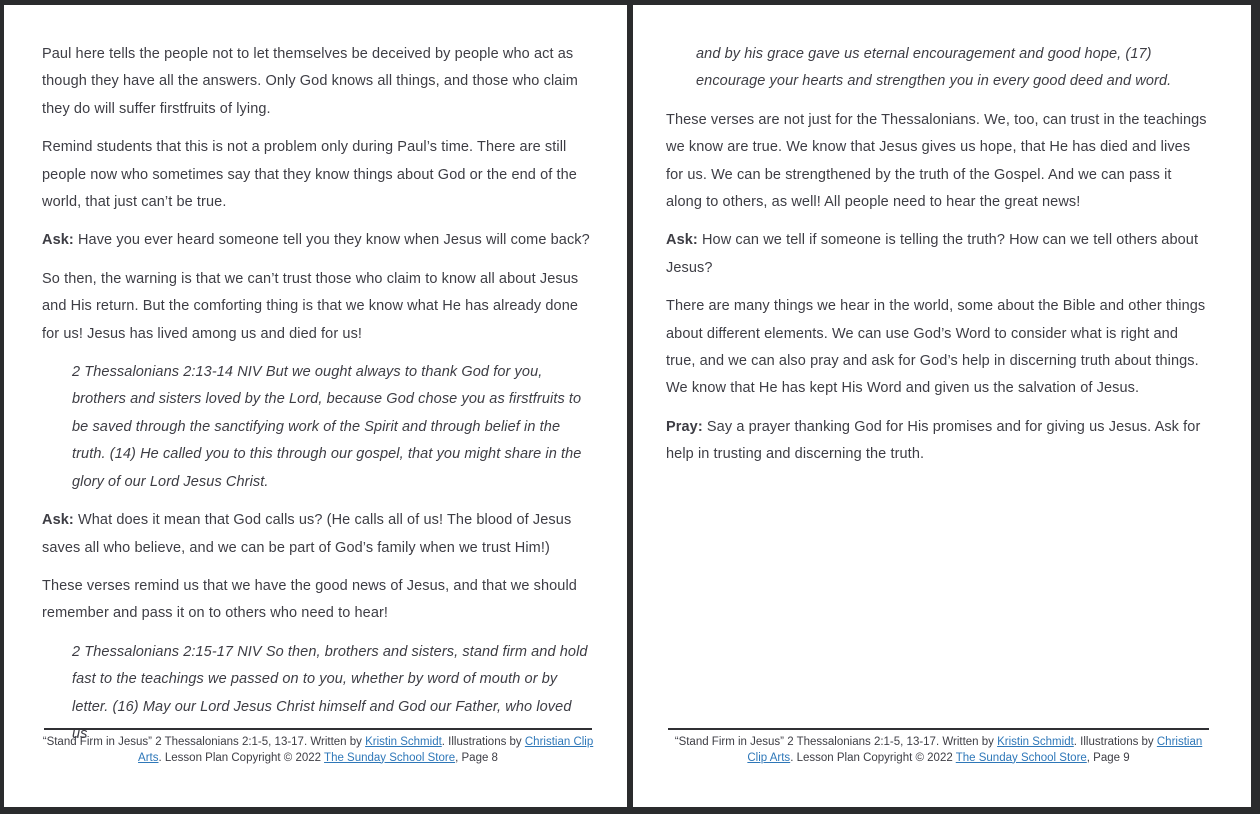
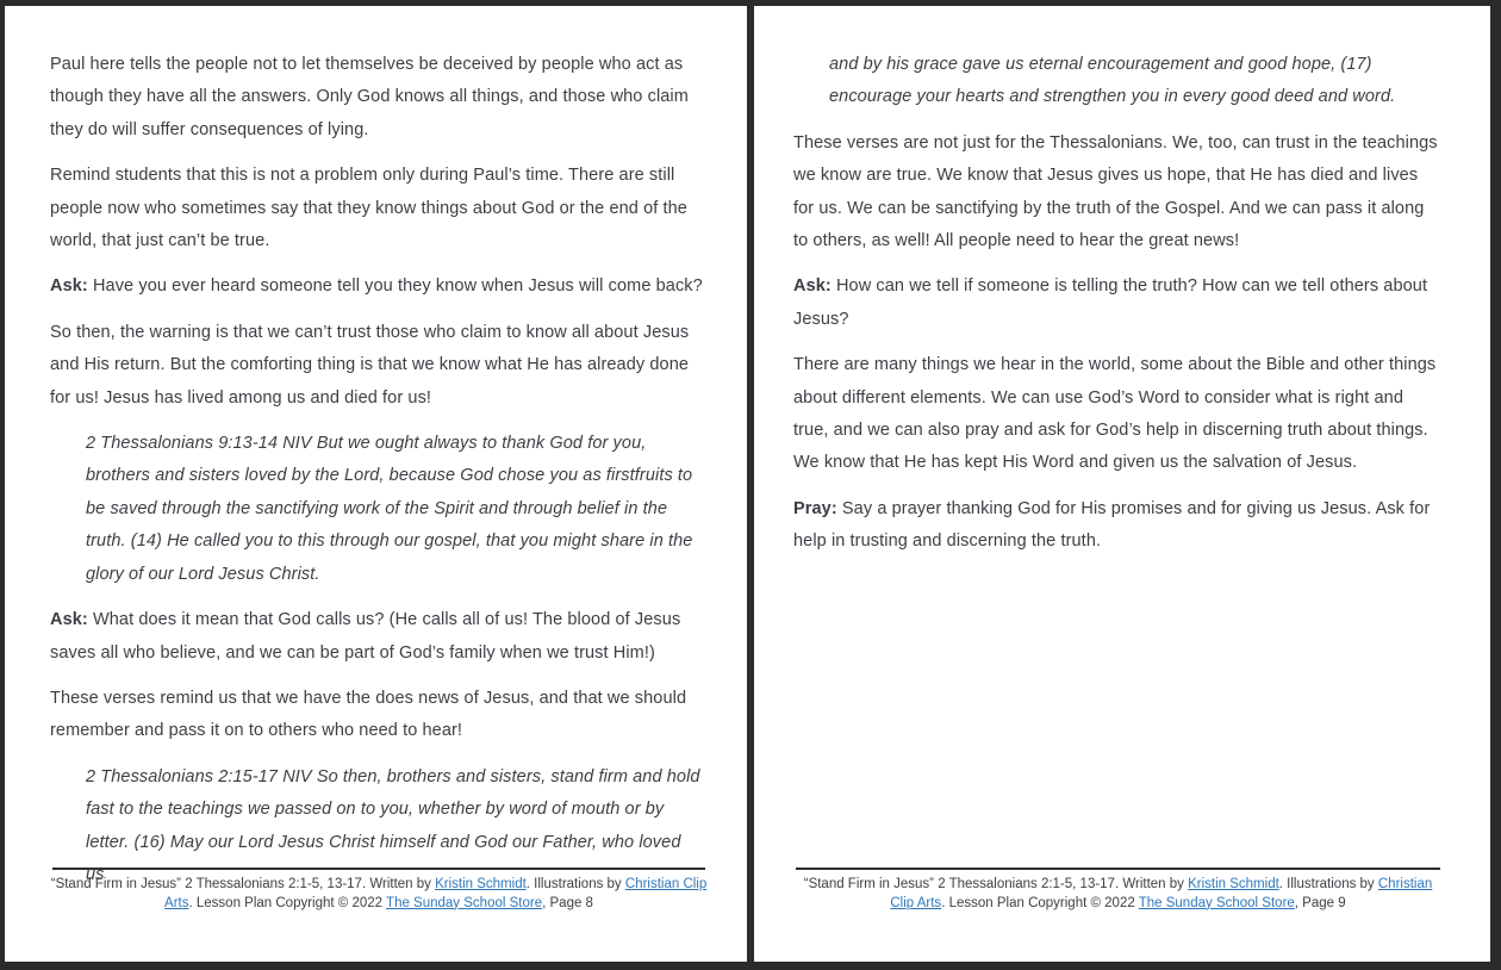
- Paul here tells the people not to let themselves be deceived by people who act as though they have all the answers. Only God knows all things, and those who claim they do will suffer firstfruits of lying.
+ Paul here tells the people not to let themselves be deceived by people who act as though they have all the answers. Only God knows all things, and those who claim they do will suffer consequences of lying.
  Remind students that this is not a problem only during Paul’s time. There are still people now who sometimes say that they know things about God or the end of the world, that just can’t be true.
  Ask: Have you ever heard someone tell you they know when Jesus will come back?
  So then, the warning is that we can’t trust those who claim to know all about Jesus and His return. But the comforting thing is that we know what He has already done for us! Jesus has lived among us and died for us!
- 2 Thessalonians 2:13-14 NIV But we ought always to thank God for you, brothers and sisters loved by the Lord, because God chose you as firstfruits to be saved through the sanctifying work of the Spirit and through belief in the truth. (14) He called you to this through our gospel, that you might share in the glory of our Lord Jesus Christ.
+ 2 Thessalonians 9:13-14 NIV But we ought always to thank God for you, brothers and sisters loved by the Lord, because God chose you as firstfruits to be saved through the sanctifying work of the Spirit and through belief in the truth. (14) He called you to this through our gospel, that you might share in the glory of our Lord Jesus Christ.
  Ask: What does it mean that God calls us? (He calls all of us! The blood of Jesus saves all who believe, and we can be part of God’s family when we trust Him!)
- These verses remind us that we have the good news of Jesus, and that we should remember and pass it on to others who need to hear!
+ These verses remind us that we have the does news of Jesus, and that we should remember and pass it on to others who need to hear!
  2 Thessalonians 2:15-17 NIV So then, brothers and sisters, stand firm and hold fast to the teachings we passed on to you, whether by word of mouth or by letter. (16) May our Lord Jesus Christ himself and God our Father, who loved us
  “Stand Firm in Jesus” 2 Thessalonians 2:1-5, 13-17. Written by Kristin Schmidt. Illustrations by Christian Clip Arts. Lesson Plan Copyright © 2022 The Sunday School Store, Page 8
  and by his grace gave us eternal encouragement and good hope, (17) encourage your hearts and strengthen you in every good deed and word.
- These verses are not just for the Thessalonians. We, too, can trust in the teachings we know are true. We know that Jesus gives us hope, that He has died and lives for us. We can be strengthened by the truth of the Gospel. And we can pass it along to others, as well! All people need to hear the great news!
+ These verses are not just for the Thessalonians. We, too, can trust in the teachings we know are true. We know that Jesus gives us hope, that He has died and lives for us. We can be sanctifying by the truth of the Gospel. And we can pass it along to others, as well! All people need to hear the great news!
  Ask: How can we tell if someone is telling the truth? How can we tell others about Jesus?
  There are many things we hear in the world, some about the Bible and other things about different elements. We can use God’s Word to consider what is right and true, and we can also pray and ask for God’s help in discerning truth about things. We know that He has kept His Word and given us the salvation of Jesus.
  Pray: Say a prayer thanking God for His promises and for giving us Jesus. Ask for help in trusting and discerning the truth.
  “Stand Firm in Jesus” 2 Thessalonians 2:1-5, 13-17. Written by Kristin Schmidt. Illustrations by Christian Clip Arts. Lesson Plan Copyright © 2022 The Sunday School Store, Page 9
